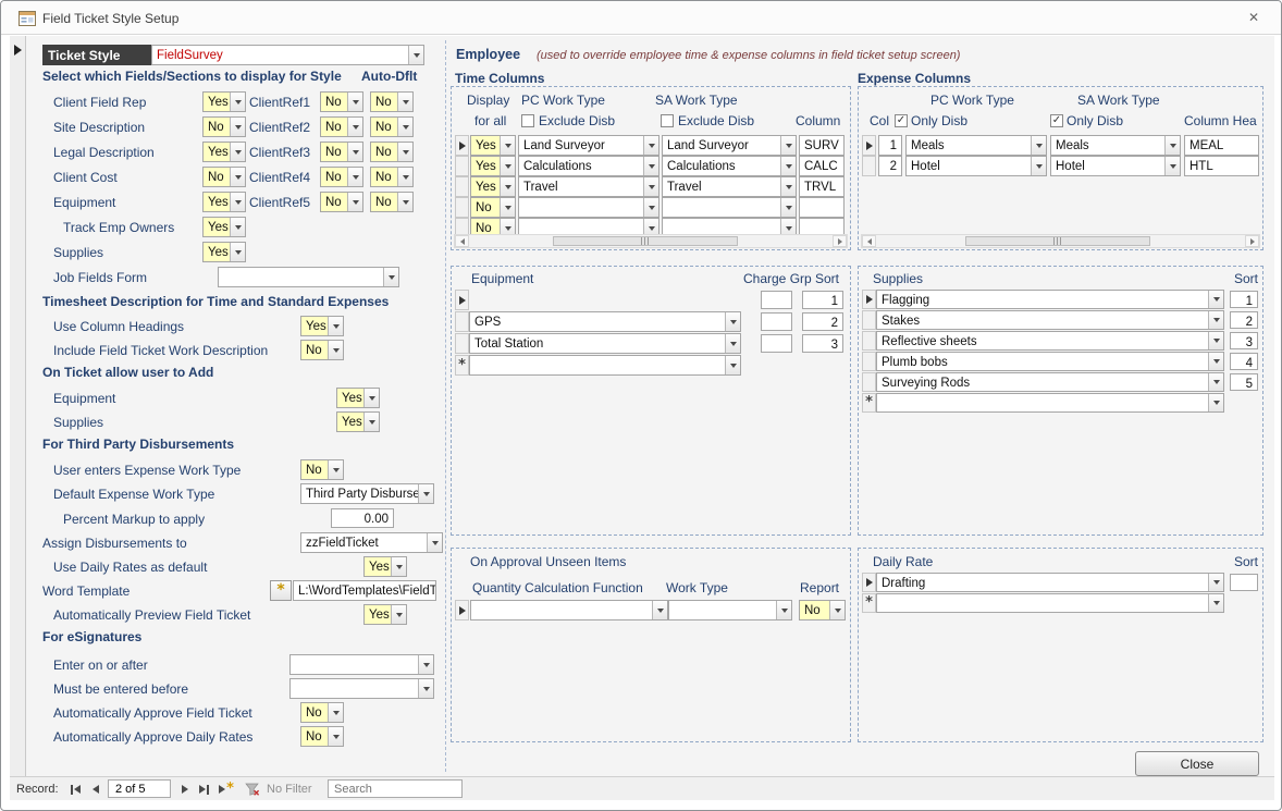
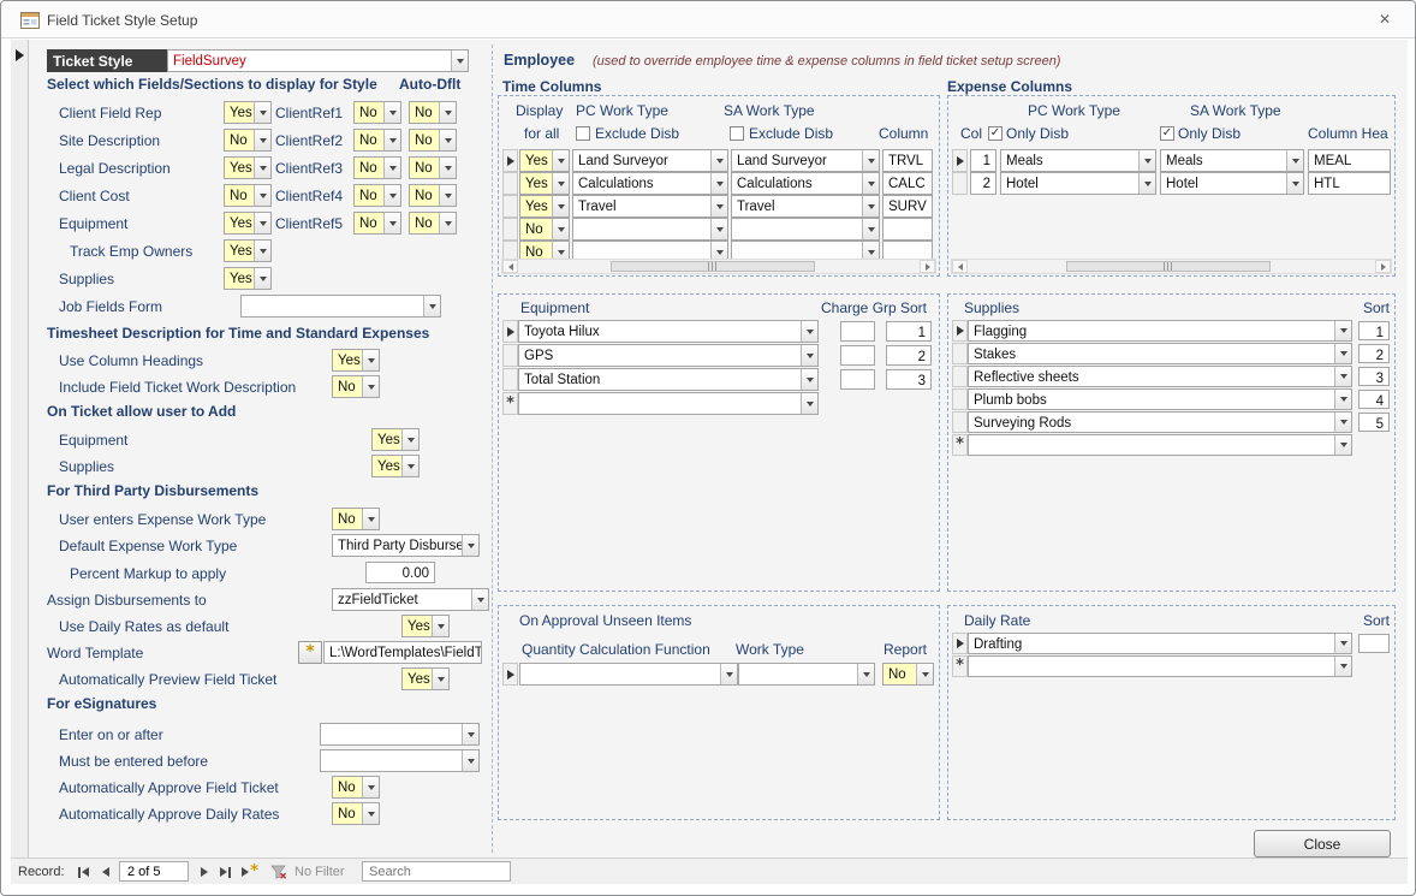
  Field Ticket Style Setup
  ✕
  Ticket Style
  FieldSurvey
  Select which Fields/Sections to display for Style
  Auto-Dflt
  Client Field Rep
  Yes
  ClientRef1
  No
  No
  Site Description
  No
  ClientRef2
  No
  No
  Legal Description
  Yes
  ClientRef3
  No
  No
  Client Cost
  No
  ClientRef4
  No
  No
  Equipment
  Yes
  ClientRef5
  No
  No
  Track Emp Owners
  Yes
  Supplies
  Yes
  Job Fields Form
  Timesheet Description for Time and Standard Expenses
  Use Column Headings
  Yes
  Include Field Ticket Work Description
  No
  On Ticket allow user to Add
  Equipment
  Yes
  Supplies
  Yes
  For Third Party Disbursements
  User enters Expense Work Type
  No
  Default Expense Work Type
  Third Party Disburse
  Percent Markup to apply
  0.00
  Assign Disbursements to
  zzFieldTicket
  Use Daily Rates as default
  Yes
  Word Template
  *
  Automatically Preview Field Ticket
  Yes
  For eSignatures
  Enter on or after
  Must be entered before
  Automatically Approve Field Ticket
  No
  Automatically Approve Daily Rates
  No
  Employee
  (used to override employee time & expense columns in field ticket setup screen)
  Time Columns
  Display
  PC Work Type
  SA Work Type
  for all
  Exclude Disb
  Exclude Disb
  Column
  Yes
  Land Surveyor
  Land Surveyor
- SURV
+ TRVL
  Yes
  Calculations
  Calculations
  CALC
  Yes
  Travel
  Travel
- TRVL
+ SURV
  No
  No
  Expense Columns
  PC Work Type
  SA Work Type
  Col
  ✓
  Only Disb
  ✓
  Only Disb
  Column Hea
  1
  Meals
  Meals
  MEAL
  2
  Hotel
  Hotel
  HTL
  Equipment
  Charge Grp
  Sort
+ Toyota Hilux
  1
  GPS
  2
  Total Station
  3
  *
  Supplies
  Sort
  Flagging
  1
  Stakes
  2
  Reflective sheets
  3
  Plumb bobs
  4
  Surveying Rods
  5
  *
  On Approval Unseen Items
  Quantity Calculation Function
  Work Type
  Report
  No
  Daily Rate
  Sort
  Drafting
  *
  Close
  Record:
  2 of 5
  *
  No Filter
  Search
